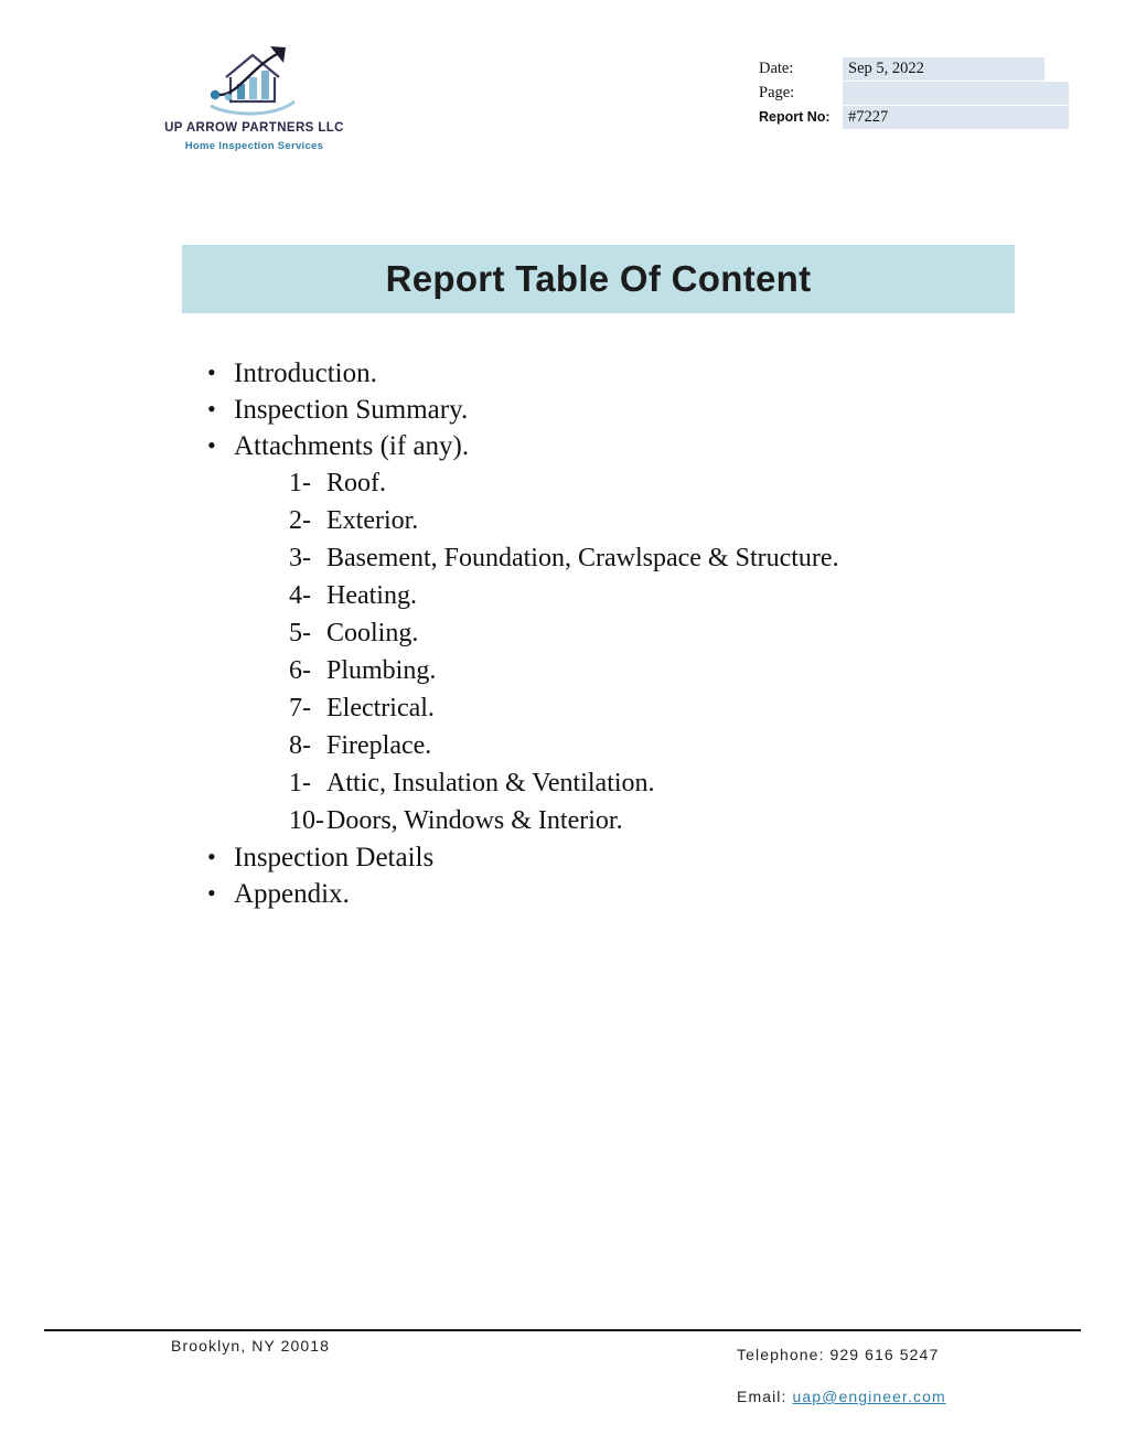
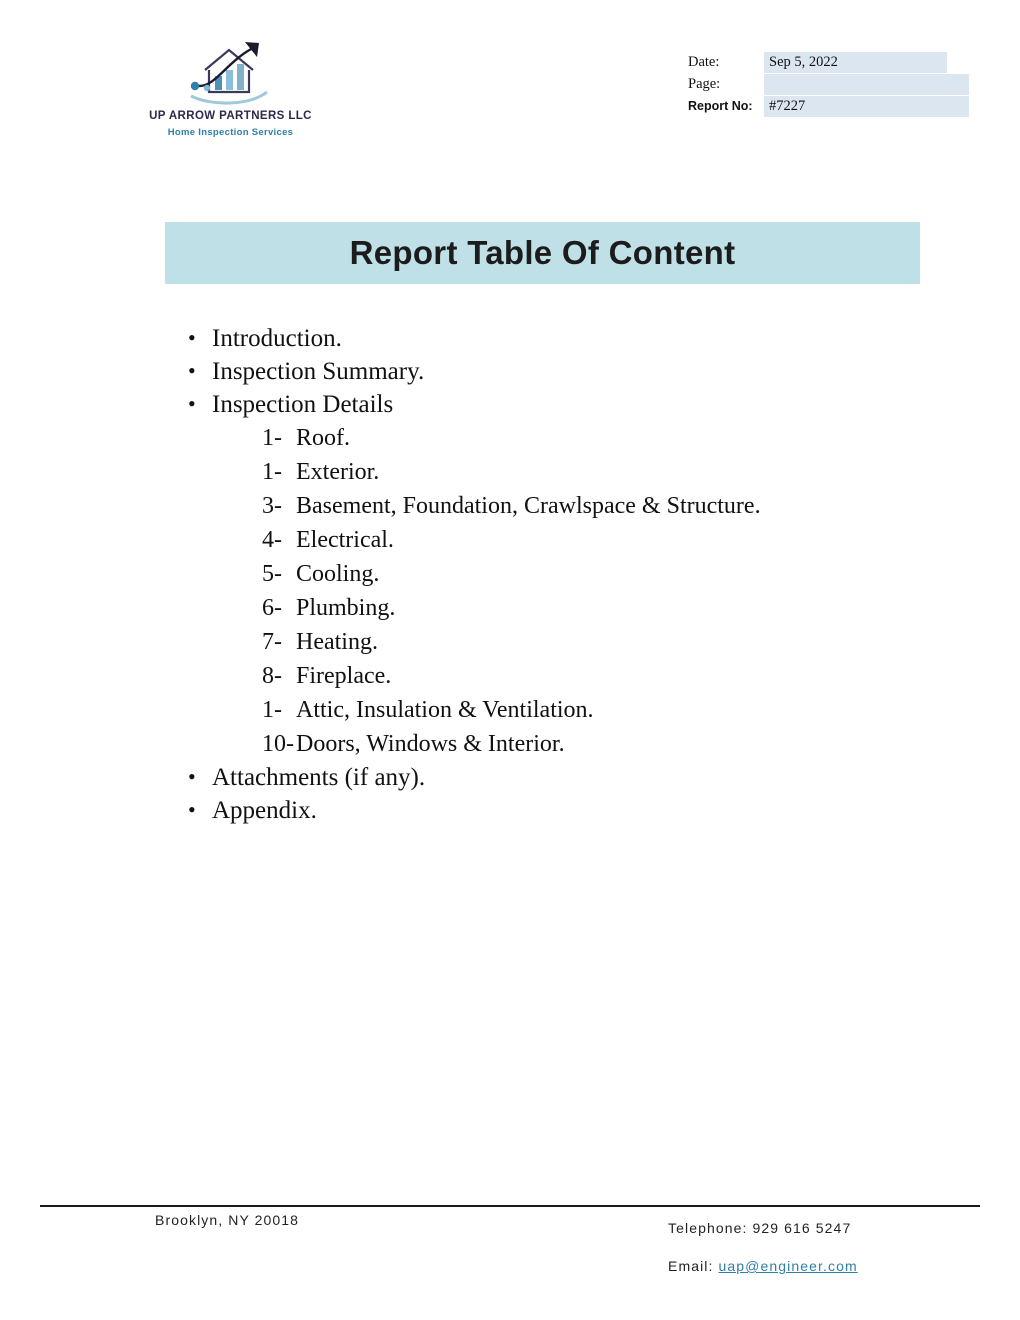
  UP ARROW PARTNERS LLC
  Home Inspection Services
  Date:
  Sep 5, 2022
  Page:
  Report No:
  #7227
  Report Table Of Content
  Introduction.
  Inspection Summary.
- Attachments (if any).
+ Inspection Details
  1- Roof.
- 2- Exterior.
+ 1- Exterior.
  3- Basement, Foundation, Crawlspace & Structure.
- 4- Heating.
+ 4- Electrical.
  5- Cooling.
  6- Plumbing.
- 7- Electrical.
+ 7- Heating.
  8- Fireplace.
  1- Attic, Insulation & Ventilation.
  10-Doors, Windows & Interior.
- Inspection Details
+ Attachments (if any).
  Appendix.
  Brooklyn, NY 20018
  Telephone: 929 616 5247
  Email: uap@engineer.com
